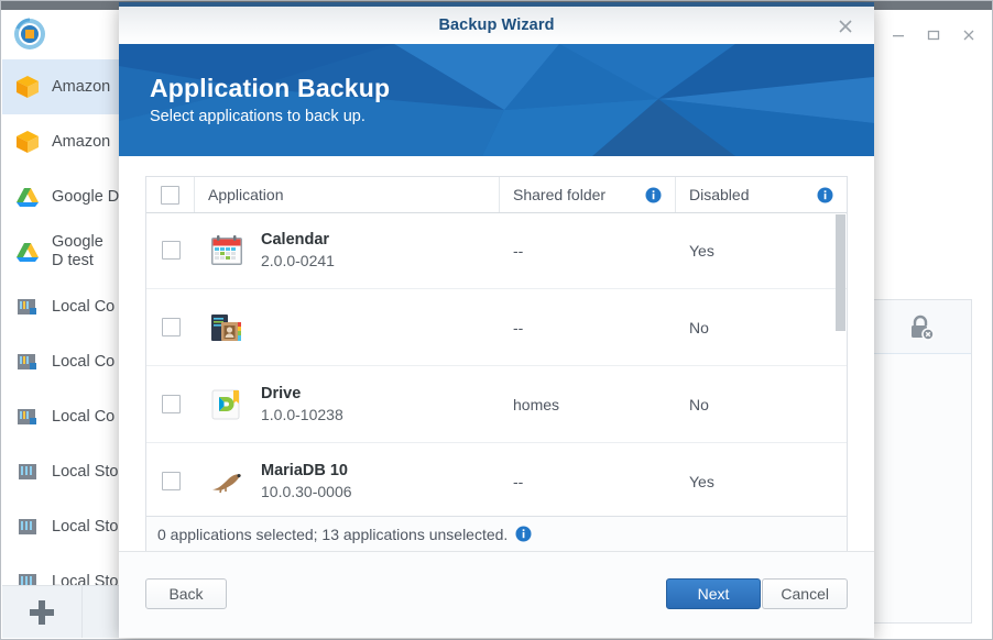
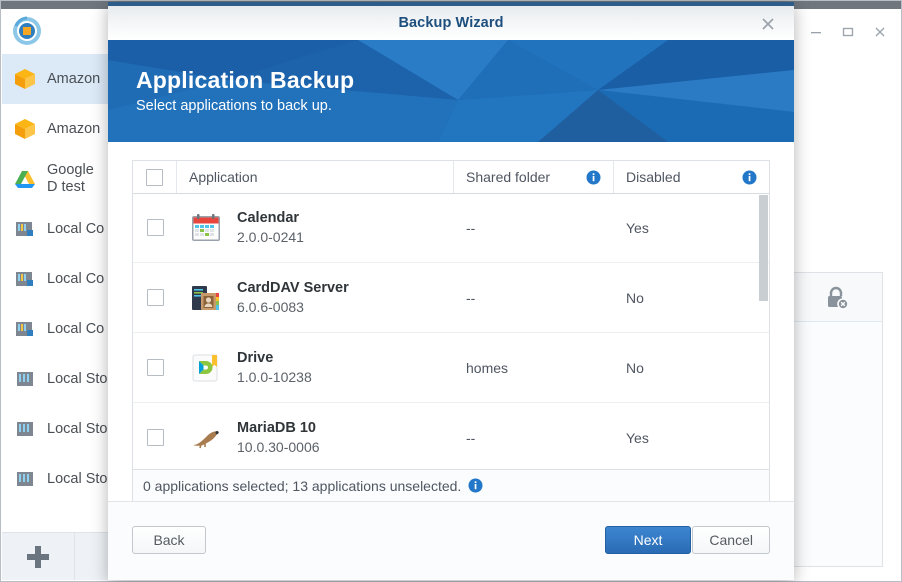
  Amazon
  Amazon
- Google D
  Google D test
  Local Co
  Local Co
  Local Co
  Local Sto
  Local Sto
  Local Sto
  Backup Wizard
  Application Backup
  Select applications to back up.
  Application
  Shared folder
  Disabled
  Calendar
  2.0.0-0241
  --
  Yes
+ CardDAV Server
+ 6.0.6-0083
  --
  No
  Drive
  1.0.0-10238
  homes
  No
  MariaDB 10
  10.0.30-0006
  --
  Yes
  0 applications selected; 13 applications unselected.
  Back
  Next
  Cancel
